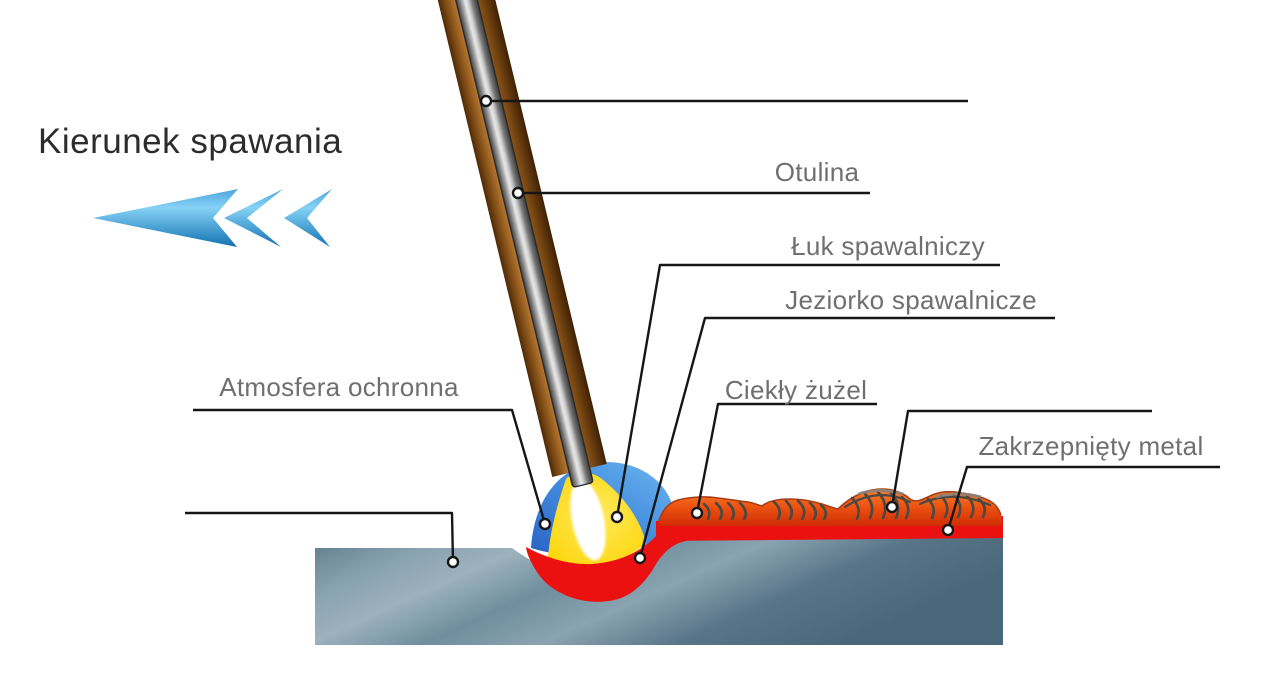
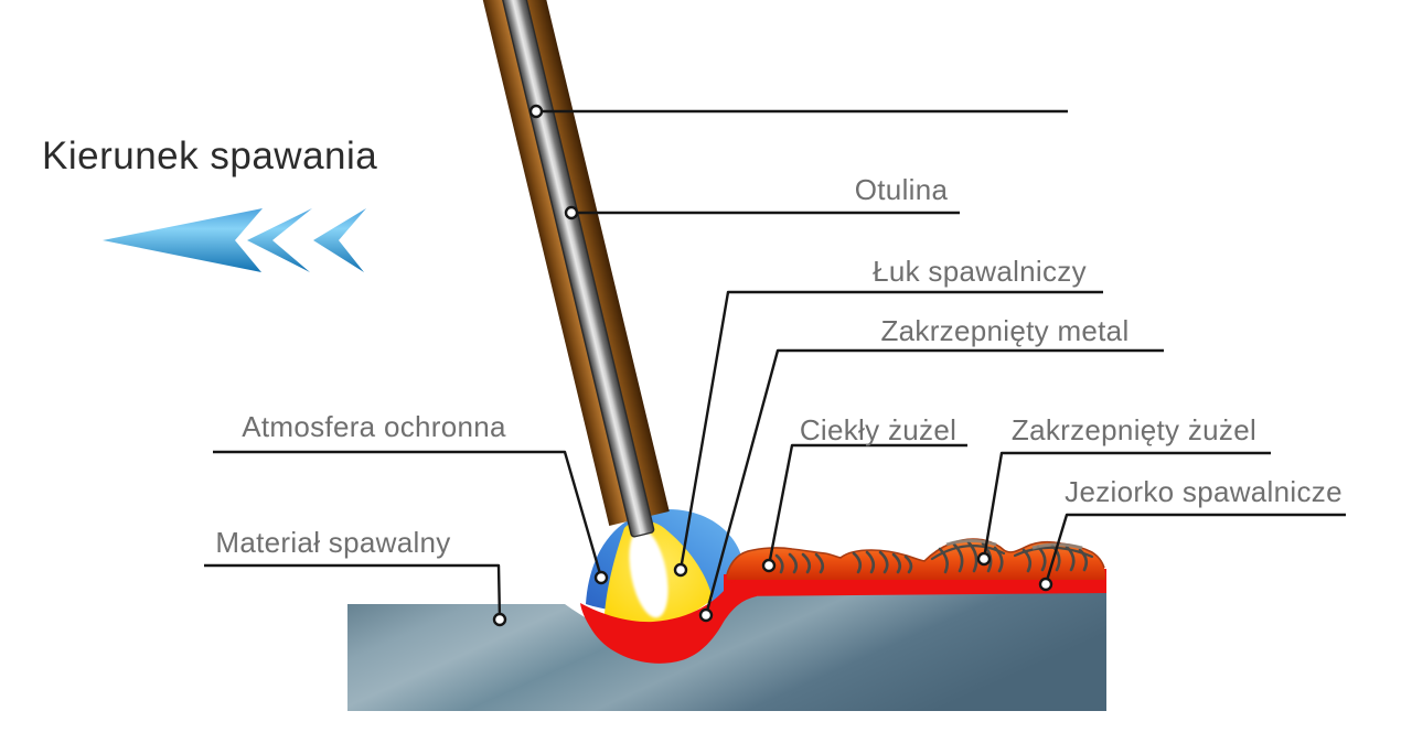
  Kierunek spawania
  Otulina
  Łuk spawalniczy
- Jeziorko spawalnicze
+ Zakrzepnięty metal
  Atmosfera ochronna
+ Materiał spawalny
  Ciekły żużel
+ Zakrzepnięty żużel
- Zakrzepnięty metal
+ Jeziorko spawalnicze
